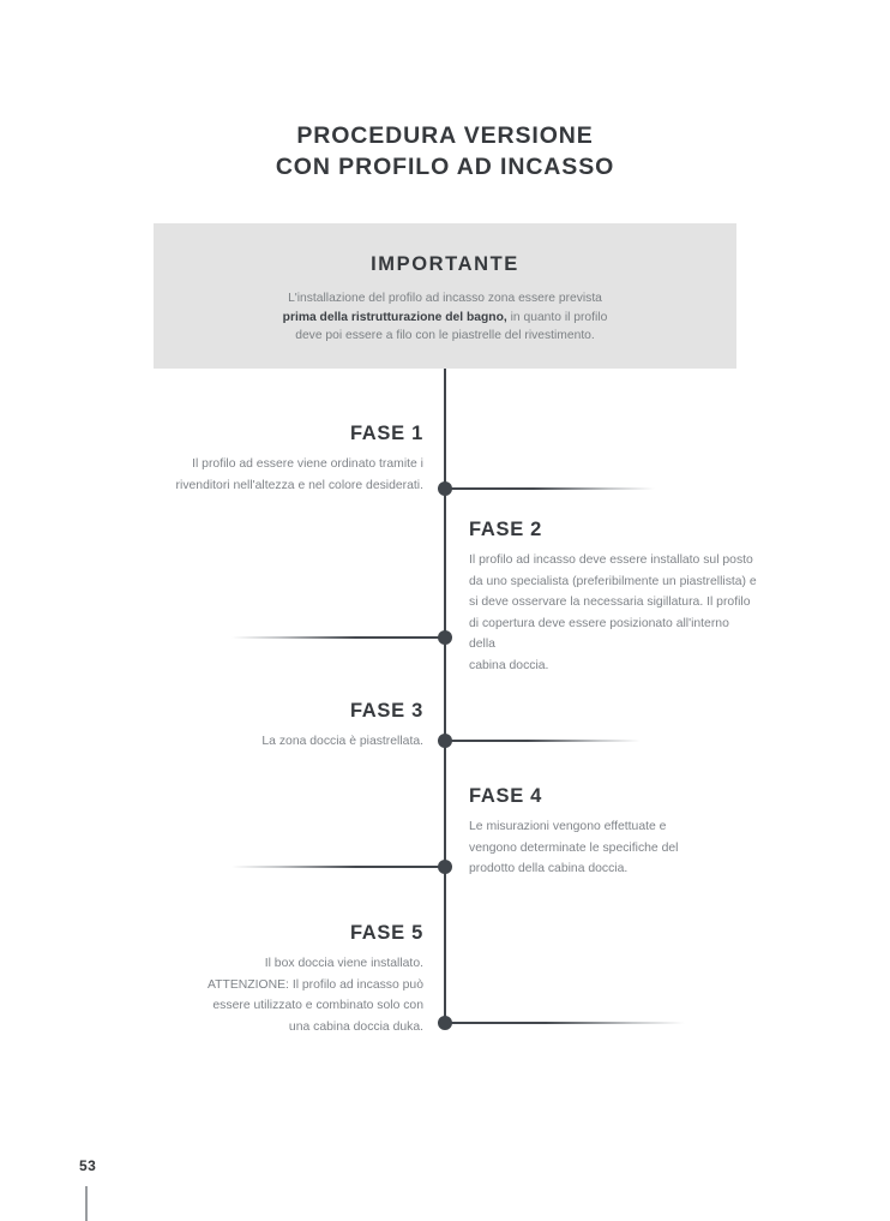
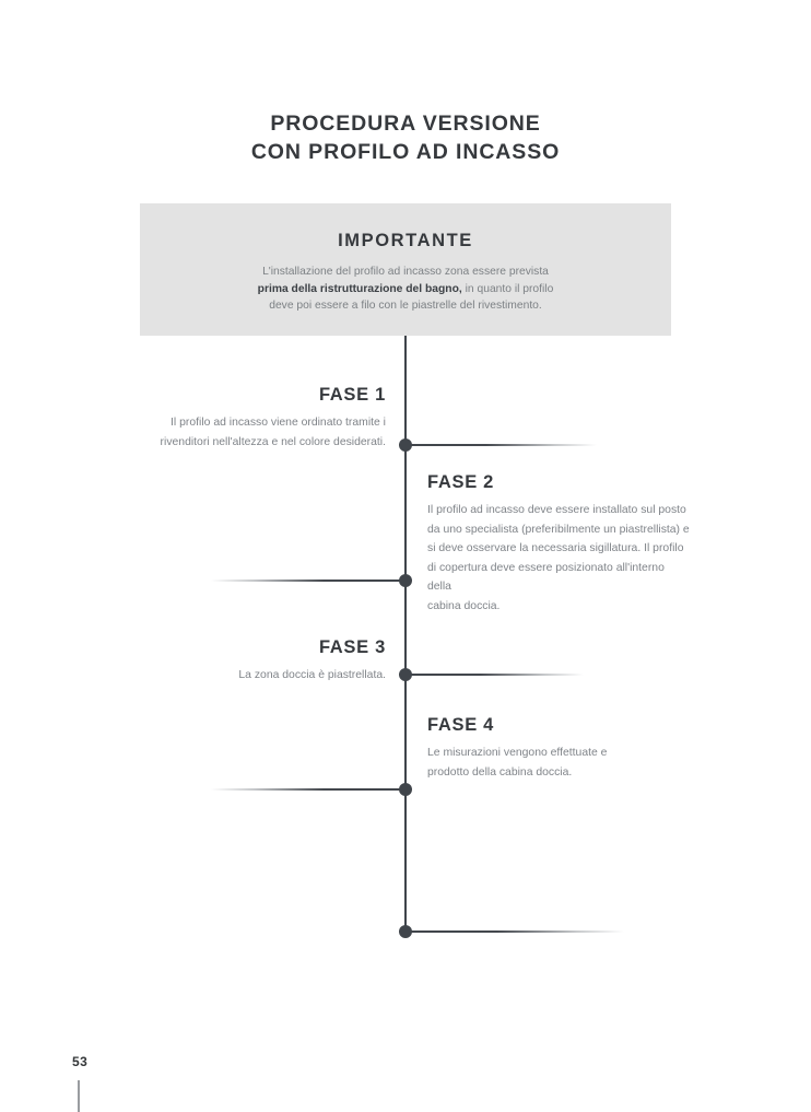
  PROCEDURA VERSIONE
  CON PROFILO AD INCASSO
  IMPORTANTE
  L'installazione del profilo ad incasso zona essere prevista
  prima della ristrutturazione del bagno, in quanto il profilo
  deve poi essere a filo con le piastrelle del rivestimento.
  FASE 1
- Il profilo ad essere viene ordinato tramite i
+ Il profilo ad incasso viene ordinato tramite i
  rivenditori nell'altezza e nel colore desiderati.
  FASE 2
  Il profilo ad incasso deve essere installato sul posto
  da uno specialista (preferibilmente un piastrellista) e
  si deve osservare la necessaria sigillatura. Il profilo
  di copertura deve essere posizionato all'interno della
  cabina doccia.
  FASE 3
  La zona doccia è piastrellata.
  FASE 4
  Le misurazioni vengono effettuate e
- vengono determinate le specifiche del
  prodotto della cabina doccia.
- FASE 5
- Il box doccia viene installato.
- ATTENZIONE: Il profilo ad incasso può
- essere utilizzato e combinato solo con
- una cabina doccia duka.
  53
